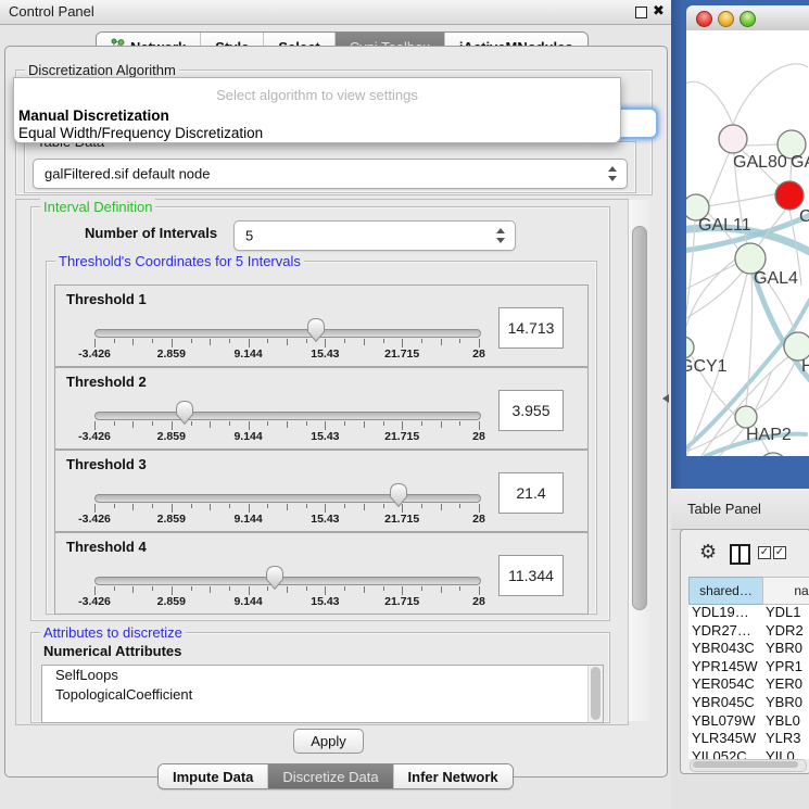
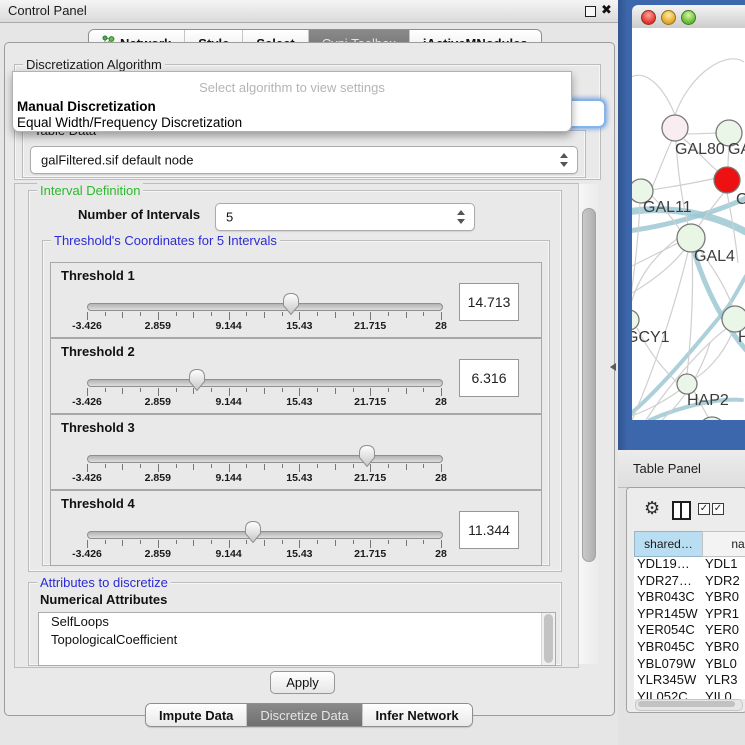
  Control Panel
  ✖
  Discretization Algorithm
  galFiltered.sif default node
  Select algorithm to view settings
  Manual Discretization
  Equal Width/Frequency Discretization
  Interval Definition
  Number of Intervals
  5
  Threshold's Coordinates for 5 Intervals
  Threshold 1
  -3.426
  2.859
  9.144
  15.43
  21.715
  28
  14.713
  Threshold 2
  -3.426
  2.859
  9.144
  15.43
  21.715
  28
- 3.955
+ 6.316
  Threshold 3
  -3.426
  2.859
  9.144
  15.43
  21.715
  28
- 21.4
  Threshold 4
  -3.426
  2.859
  9.144
  15.43
  21.715
  28
  11.344
  Attributes to discretize
  Numerical Attributes
  SelfLoops
  TopologicalCoefficient
  Apply
  Impute Data
  Discretize Data
  Infer Network
  GAL80
  C
  GAL11
  GAL4
  GCY1
  H
  HAP2
  Table Panel
  ⚙
  ✓
  ✓
  shared…
  na
  YDL19… YDL1
  YDR27… YDR2
  YBR043C YBR0
  YPR145W YPR1
  YER054C YER0
  YBR045C YBR0
  YBL079W YBL0
  YLR345W YLR3
  YIL052C YIL0
